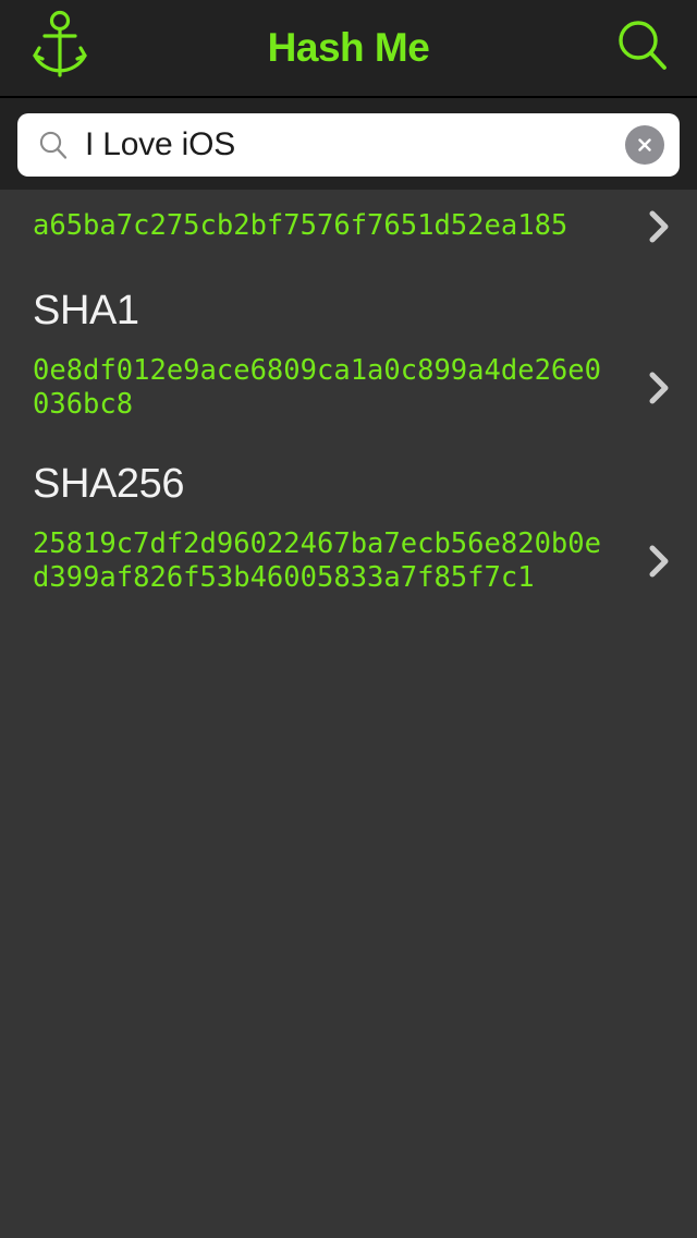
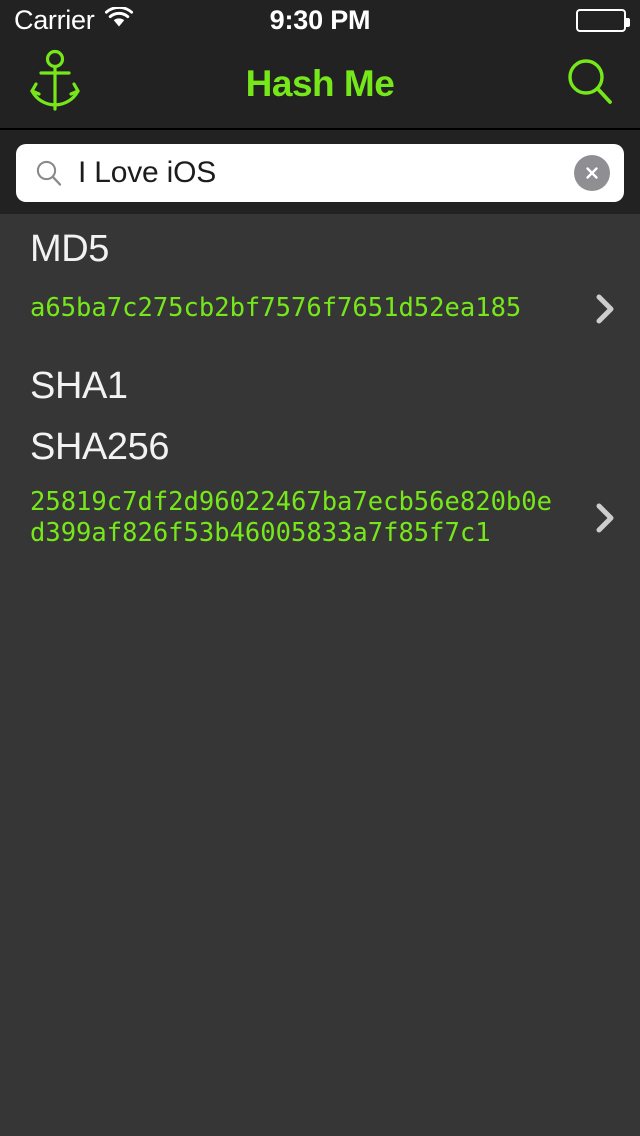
+ Carrier
+ 9:30 PM
  Hash Me
  I Love iOS
+ MD5
  a65ba7c275cb2bf7576f7651d52ea185
  SHA1
- 0e8df012e9ace6809ca1a0c899a4de26e0036bc8
  SHA256
  25819c7df2d96022467ba7ecb56e820b0ed399af826f53b46005833a7f85f7c1
